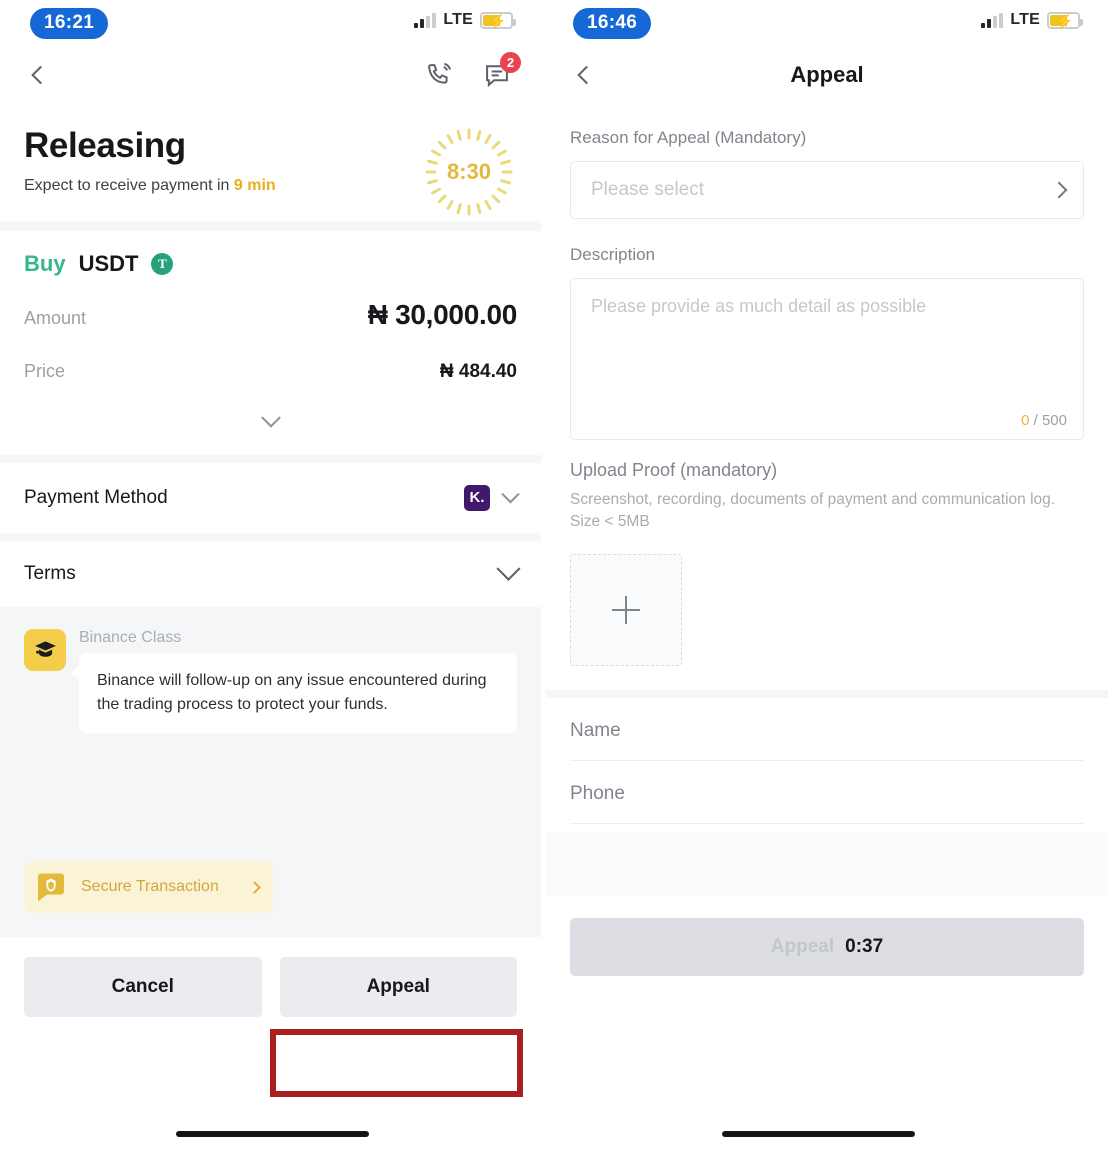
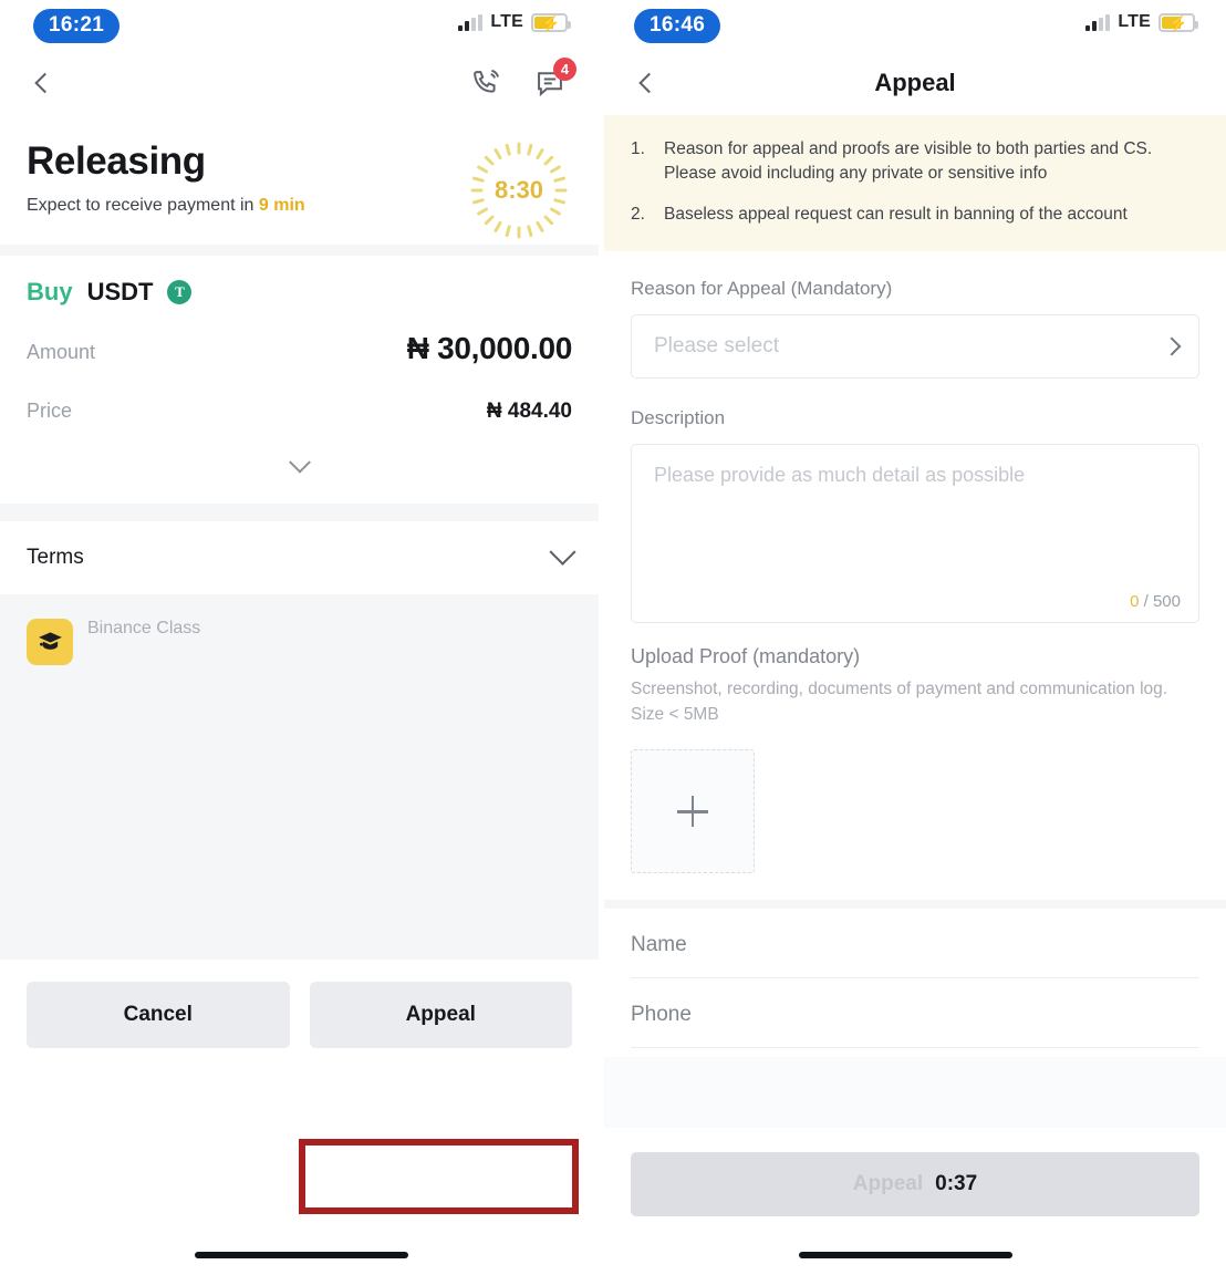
  16:21
  LTE
  ⚡
- 2
+ 4
  Releasing
  Expect to receive payment in 9 min
  8:30
  Buy
  USDT
  T
  Amount
  ₦ 30,000.00
  Price
  ₦ 484.40
- Payment Method
- K.
  Terms
  Binance Class
- Binance will follow-up on any issue encountered during the trading process to protect your funds.
- Secure Transaction
  Cancel
  Appeal
  16:46
  LTE
  ⚡
  Appeal
+ 1.
+ Reason for appeal and proofs are visible to both parties and CS. Please avoid including any private or sensitive info
+ 2.
+ Baseless appeal request can result in banning of the account
  Reason for Appeal (Mandatory)
  Please select
  Description
  Please provide as much detail as possible
  0 / 500
  Upload Proof (mandatory)
  Screenshot, recording, documents of payment and communication log. Size < 5MB
  Name
  Phone
  Appeal
  0:37
